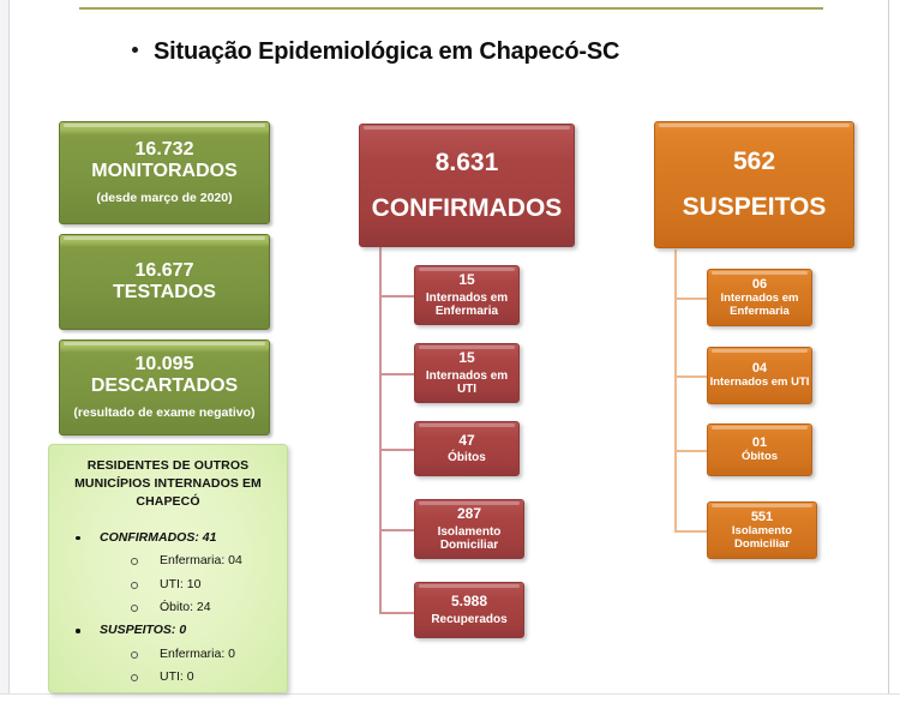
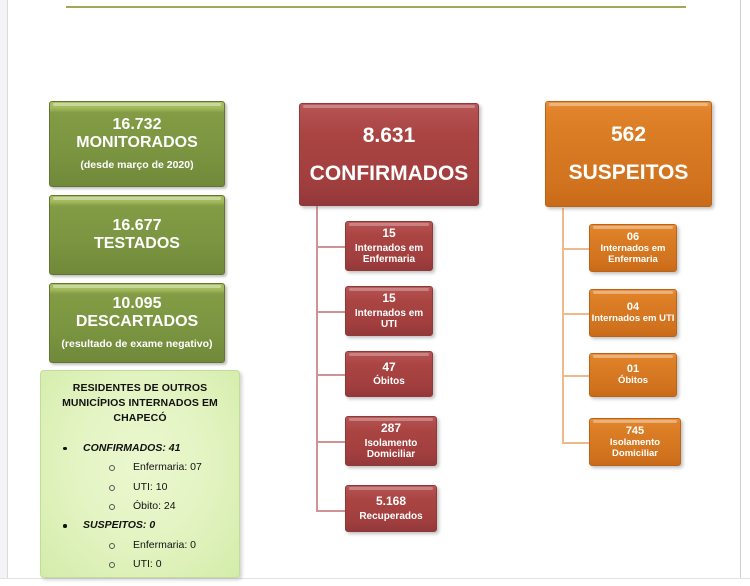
- Situação Epidemiológica em Chapecó-SC
  16.732
  MONITORADOS
  (desde março de 2020)
  16.677
  TESTADOS
  10.095
  DESCARTADOS
  (resultado de exame negativo)
  RESIDENTES DE OUTROS MUNICÍPIOS INTERNADOS EM CHAPECÓ
  CONFIRMADOS: 41
- Enfermaria: 04
+ Enfermaria: 07
  UTI: 10
  Óbito: 24
  SUSPEITOS: 0
  Enfermaria: 0
  UTI: 0
  8.631
  CONFIRMADOS
  15
  Internados em Enfermaria
  15
  Internados em UTI
  47
  Óbitos
  287
  Isolamento Domiciliar
- 5.988
+ 5.168
  Recuperados
  562
  SUSPEITOS
  06
  Internados em Enfermaria
  04
  Internados em UTI
  01
  Óbitos
- 551
+ 745
  Isolamento Domiciliar
